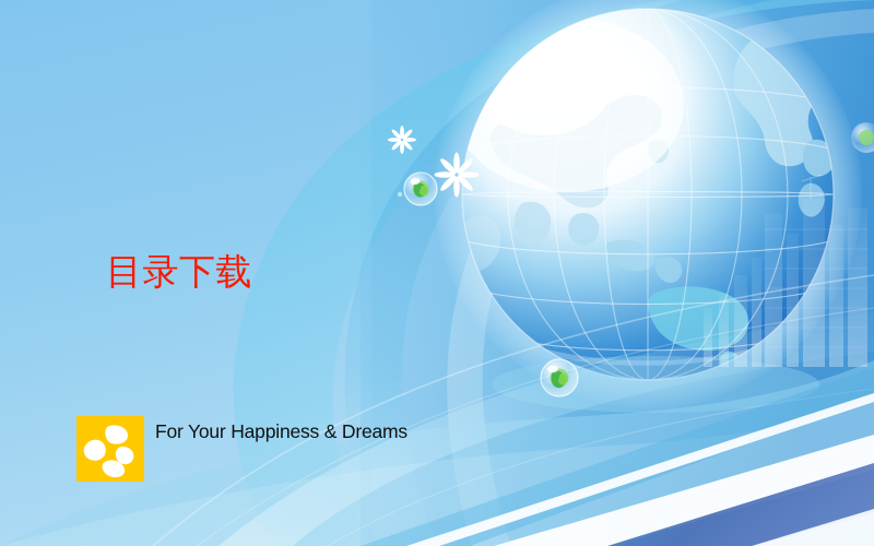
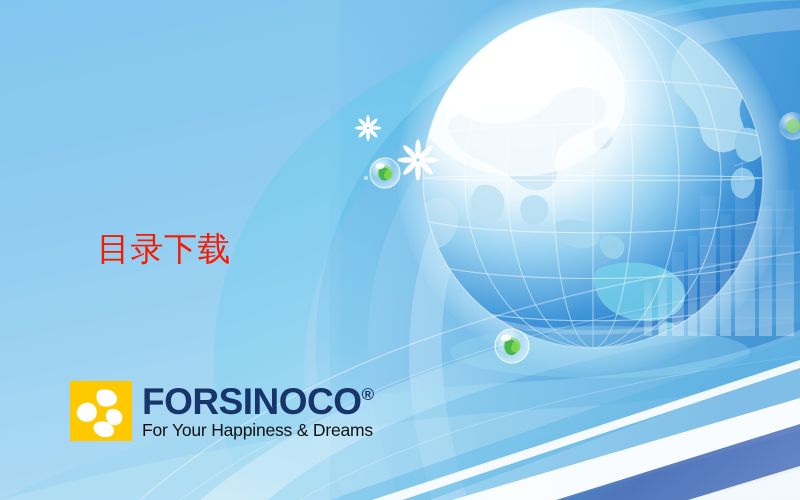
  目录下载
+ FORSINOCO
+ ®
  For Your Happiness & Dreams
